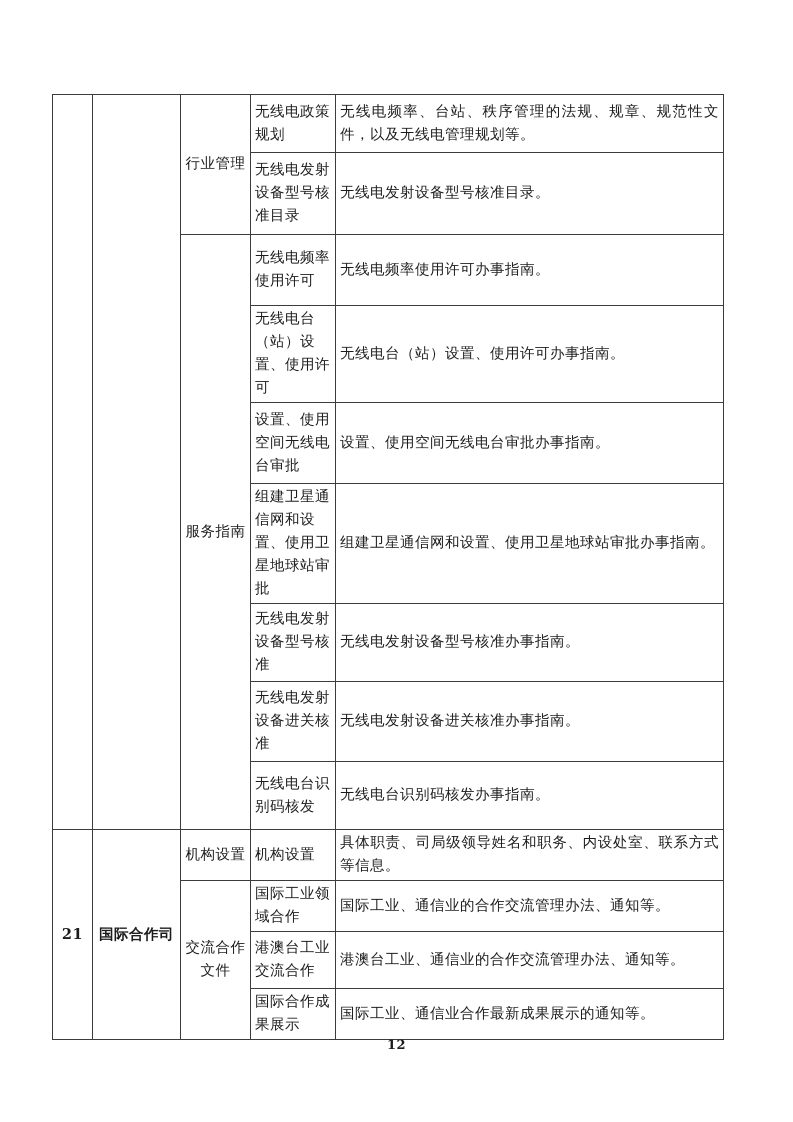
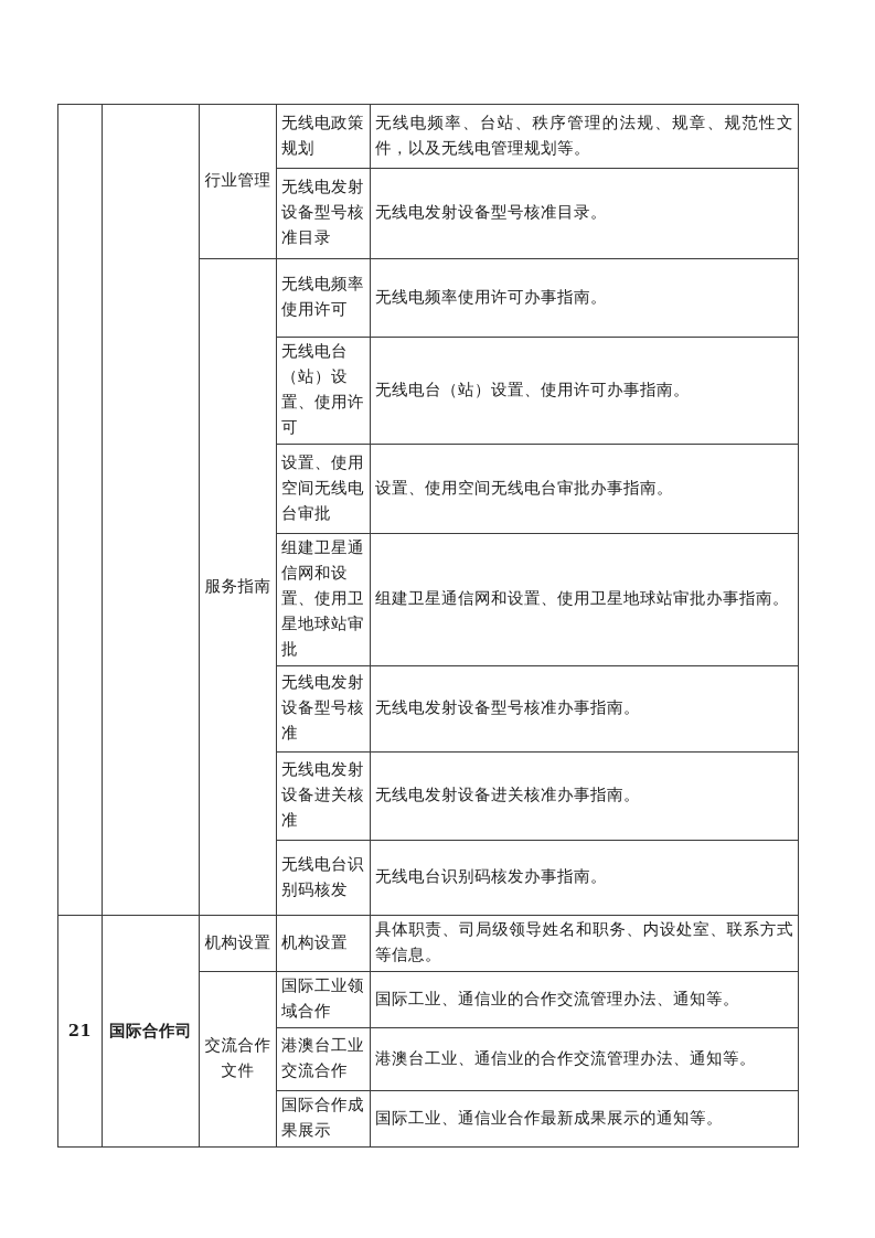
  		行业管理	无线电政策规划	无线电频率、台站、秩序管理的法规、规章、规范性文件，以及无线电管理规划等。
  无线电发射设备型号核准目录	无线电发射设备型号核准目录。
  服务指南	无线电频率使用许可	无线电频率使用许可办事指南。
  无线电台（站）设置、使用许可	无线电台（站）设置、使用许可办事指南。
  设置、使用空间无线电台审批	设置、使用空间无线电台审批办事指南。
  组建卫星通信网和设置、使用卫星地球站审批	组建卫星通信网和设置、使用卫星地球站审批办事指南。
  无线电发射设备型号核准	无线电发射设备型号核准办事指南。
  无线电发射设备进关核准	无线电发射设备进关核准办事指南。
  无线电台识别码核发	无线电台识别码核发办事指南。
  21	国际合作司	机构设置	机构设置	具体职责、司局级领导姓名和职务、内设处室、联系方式等信息。
  交流合作文件	国际工业领域合作	国际工业、通信业的合作交流管理办法、通知等。
  港澳台工业交流合作	港澳台工业、通信业的合作交流管理办法、通知等。
  国际合作成果展示	国际工业、通信业合作最新成果展示的通知等。
- 12
